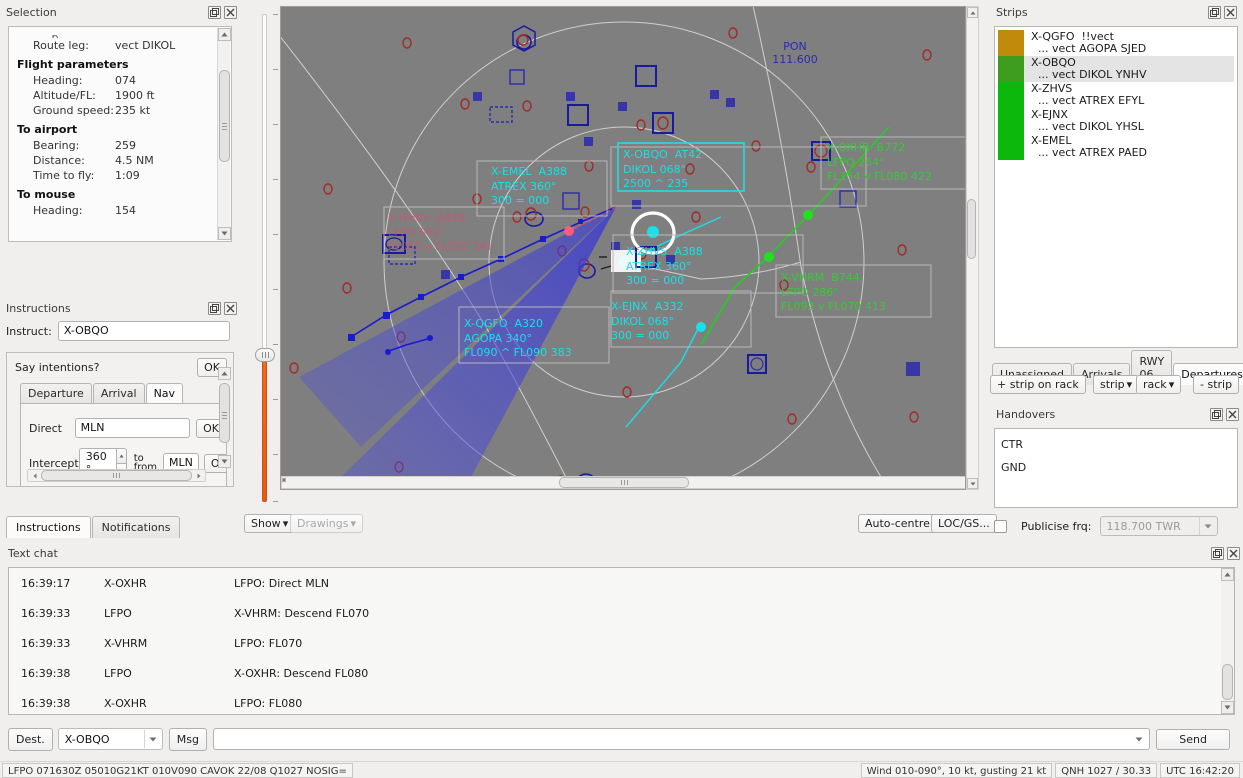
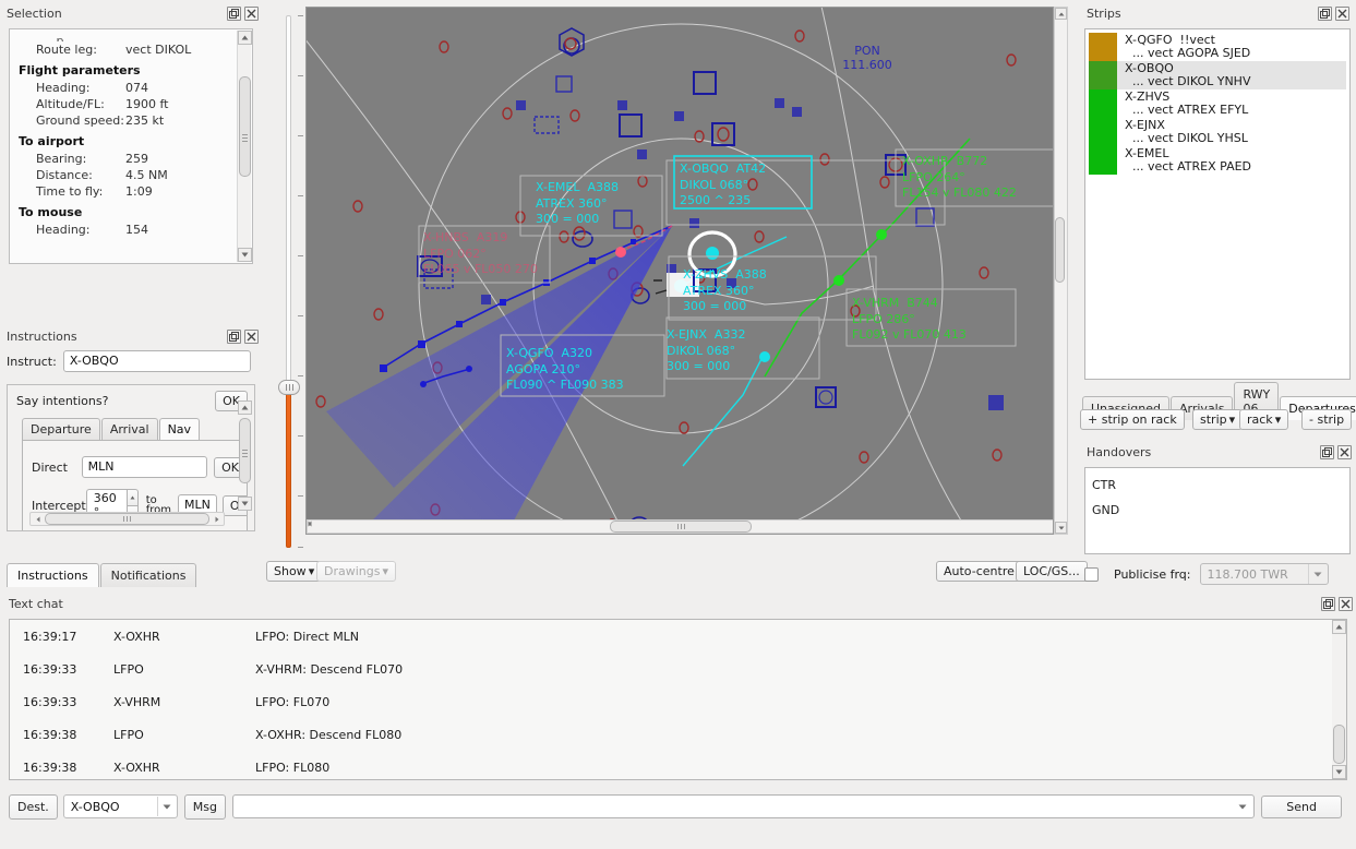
  Selection
  ...p...
  Route leg:
  vect DIKOL
  Flight parameters
  Heading:
  074
  Altitude/FL:
  1900 ft
  Ground speed:
  235 kt
  To airport
  Bearing:
  259
  Distance:
  4.5 NM
  Time to fly:
  1:09
  To mouse
  Heading:
  154
  Instructions
  Instruct:
  X-OBQO
  Say intentions?
  OK
  Departure
  Arrival
  Nav
  Direct
  MLN
  OK
  Intercept
  360
  to
  from
  MLN
  Instructions
  Notifications
  PON
  111.600
  X-OBQO AT42
  DIKOL 068°
  2500 ^ 235
  X-EMEL A388
  ATREX 360°
  300 = 000
  X-ZHVS A388
  ATREX 360°
  300 = 000
  X-EJNX A332
  DIKOL 068°
  300 = 000
  X-QGFO A320
- AGOPA 340°
+ AGOPA 210°
  FL090 ^ FL090 383
  X-HNBS A319
  LFPO 062°
- FL065 v FL050 341
+ FL065 v FL050 270
  X-OXHR B772
  LFPO 264°
  FL154 v FL080 422
  X-VHRM B744
  LFPO 286°
  FL092 v FL070 413
  Show ▾
  Drawings ▾
  Auto-centre
  LOC/GS...
  Strips
  X-QGFO !!vect
  ... vect AGOPA SJED
  X-OBQO
  ... vect DIKOL YNHV
  X-ZHVS
  ... vect ATREX EFYL
  X-EJNX
  ... vect DIKOL YHSL
  X-EMEL
  ... vect ATREX PAED
  + strip on rack
  strip ▾
  rack ▾
  - strip
  Handovers
  CTR
  GND
  Publicise frq:
  118.700 TWR
  Text chat
  16:39:17
  X-OXHR
  LFPO: Direct MLN
  16:39:33
  LFPO
  X-VHRM: Descend FL070
  16:39:33
  X-VHRM
  LFPO: FL070
  16:39:38
  LFPO
  X-OXHR: Descend FL080
  16:39:38
  X-OXHR
  LFPO: FL080
  Dest.
  X-OBQO
  Msg
  Send
- LFPO 071630Z 05010G21KT 010V090 CAVOK 22/08 Q1027 NOSIG=
- Wind 010-090°, 10 kt, gusting 21 kt
- QNH 1027 / 30.33
- UTC 16:42:20
